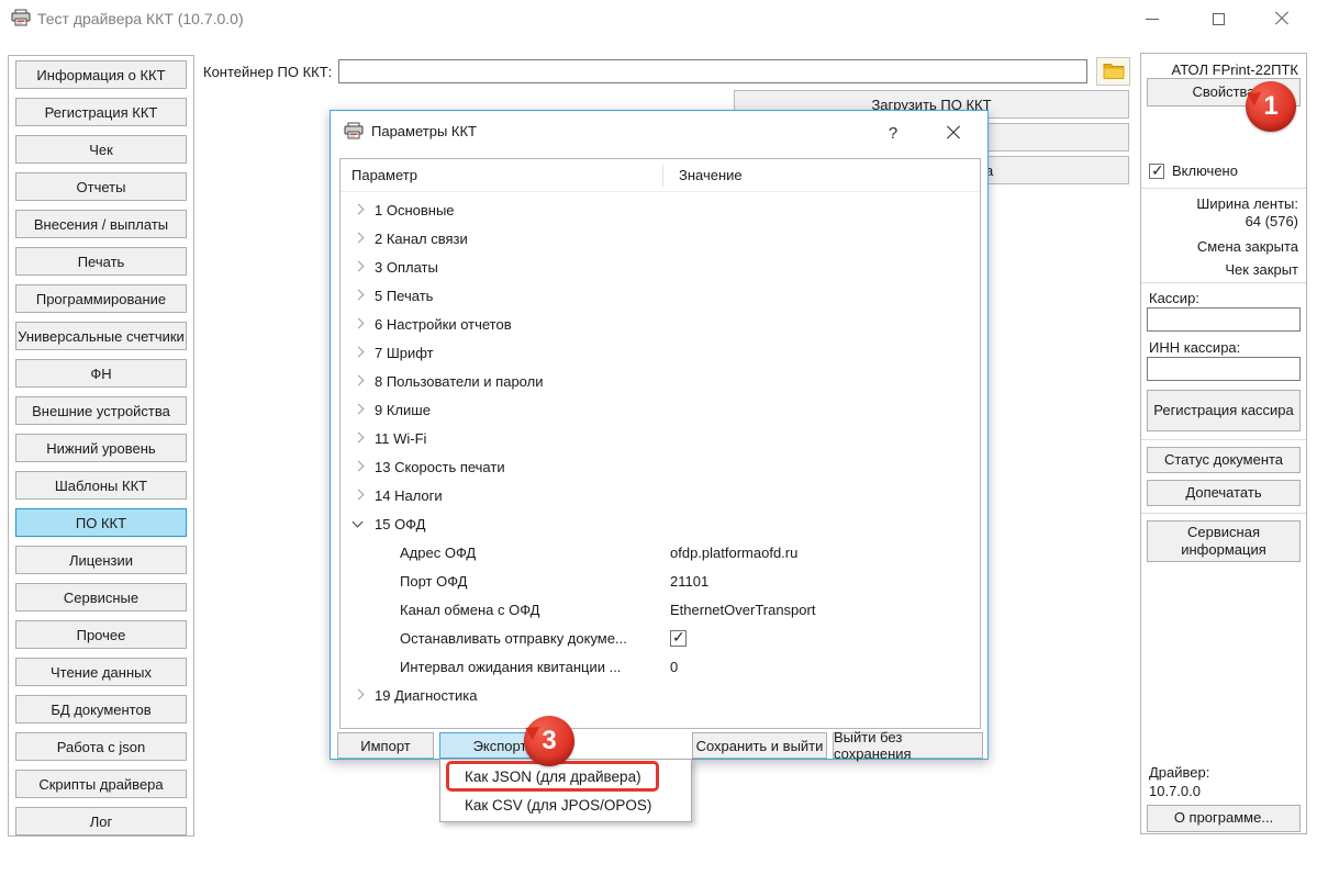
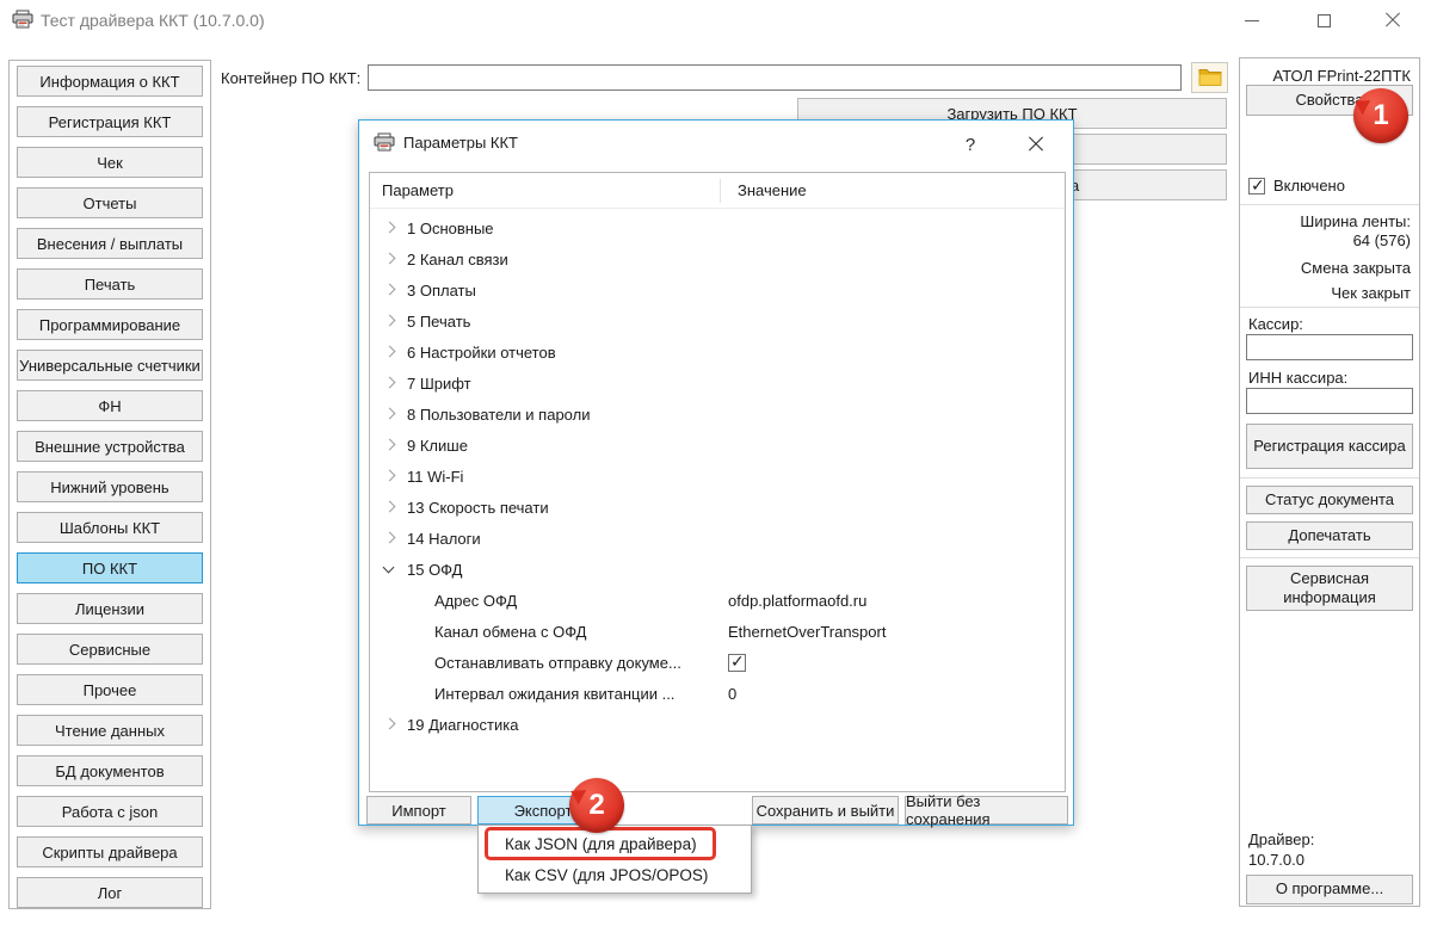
  Тест драйвера ККТ (10.7.0.0)
  Информация о ККТ
  Регистрация ККТ
  Чек
  Отчеты
  Внесения / выплаты
  Печать
  Программирование
  Универсальные счетчики
  ФН
  Внешние устройства
  Нижний уровень
  Шаблоны ККТ
  ПО ККТ
  Лицензии
  Сервисные
  Прочее
  Чтение данных
  БД документов
  Работа с json
  Скрипты драйвера
  Лог
  Контейнер ПО ККТ:
  Загрузить ПО ККТ
  а
  АТОЛ FPrint-22ПТК
  Свойст
  Включено
  Ширина ленты:
  64 (576)
  Смена закрыта
  Чек закрыт
  Кассир:
  ИНН кассира:
  Регистрация кассира
  Статус документа
  Допечатать
  Сервисная информация
  Драйвер:
  10.7.0.0
  О программе...
  Параметры ККТ
  ?
  Параметр
  Значение
  1 Основные
  2 Канал связи
  3 Оплаты
  5 Печать
  6 Настройки отчетов
  7 Шрифт
  8 Пользователи и пароли
  9 Клише
  11 Wi-Fi
  13 Скорость печати
  14 Налоги
  15 ОФД
  Адрес ОФД
  ofdp.platformaofd.ru
- Порт ОФД
- 21101
  Канал обмена с ОФД
  EthernetOverTransport
  Останавливать отправку докуме...
  Интервал ожидания квитанции ...
  0
  19 Диагностика
  Импорт
  Экспор
  Сохранить и выйти
  Выйти без сохранения
  Как JSON (для драйвера)
  Как CSV (для JPOS/OPOS)
  1
- 3
+ 2
